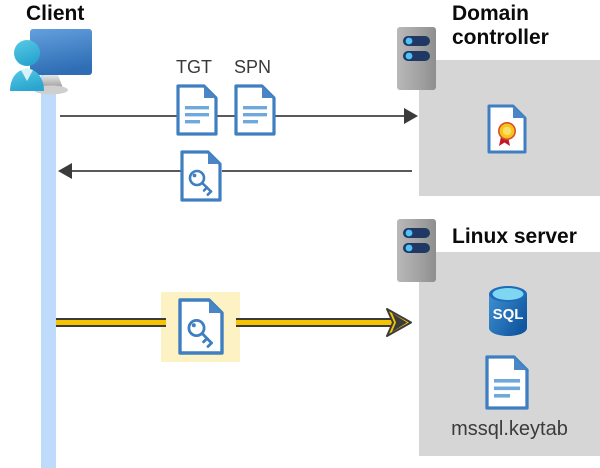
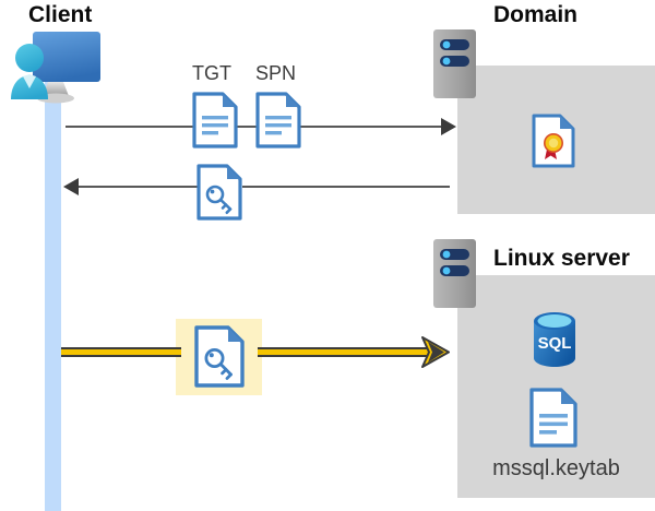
  Client
  Domain
- controller
  Linux server
  TGT
  SPN
  SQL
  mssql.keytab
